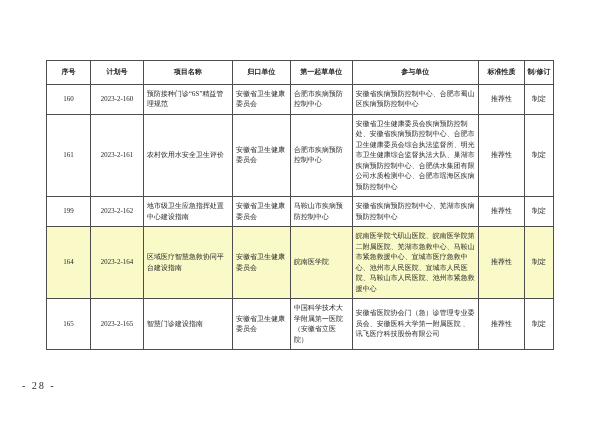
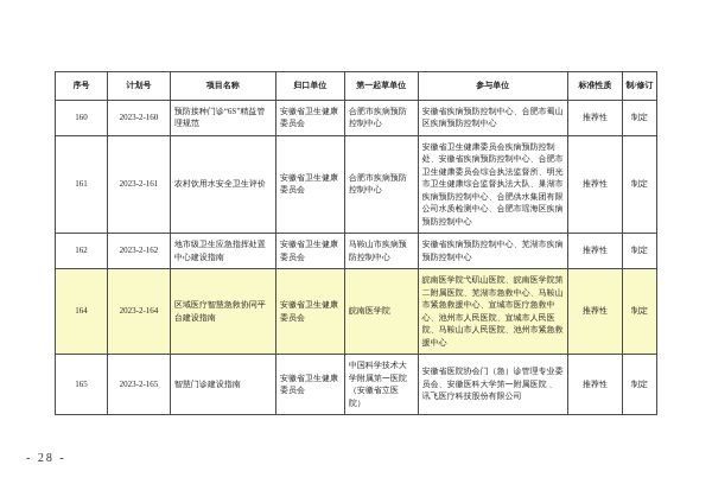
  序号	计划号	项目名称	归口单位	第一起草单位	参与单位	标准性质	制/修订
  160	2023-2-160	预防接种门诊“6S”精益管理规范	安徽省卫生健康委员会	合肥市疾病预防控制中心	安徽省疾病预防控制中心、合肥市蜀山区疾病预防控制中心	推荐性	制定
  161	2023-2-161	农村饮用水安全卫生评价	安徽省卫生健康委员会	合肥市疾病预防控制中心	安徽省卫生健康委员会疾病预防控制处、安徽省疾病预防控制中心、合肥市卫生健康委员会综合执法监督所、明光市卫生健康综合监督执法大队、巢湖市疾病预防控制中心、合肥供水集团有限公司水质检测中心、合肥市瑶海区疾病预防控制中心	推荐性	制定
- 199	2023-2-162	地市级卫生应急指挥处置中心建设指南	安徽省卫生健康委员会	马鞍山市疾病预防控制中心	安徽省疾病预防控制中心、芜湖市疾病预防控制中心	推荐性	制定
+ 162	2023-2-162	地市级卫生应急指挥处置中心建设指南	安徽省卫生健康委员会	马鞍山市疾病预防控制中心	安徽省疾病预防控制中心、芜湖市疾病预防控制中心	推荐性	制定
  164	2023-2-164	区域医疗智慧急救协同平台建设指南	安徽省卫生健康委员会	皖南医学院	皖南医学院弋矶山医院、皖南医学院第二附属医院、芜湖市急救中心、马鞍山市紧急救援中心、宣城市医疗急救中心、池州市人民医院、宣城市人民医院、马鞍山市人民医院、池州市紧急救援中心	推荐性	制定
  165	2023-2-165	智慧门诊建设指南	安徽省卫生健康委员会	中国科学技术大学附属第一医院（安徽省立医院）	安徽省医院协会门（急）诊管理专业委员会、安徽医科大学第一附属医院 、讯飞医疗科技股份有限公司	推荐性	制定
  - 28 -
